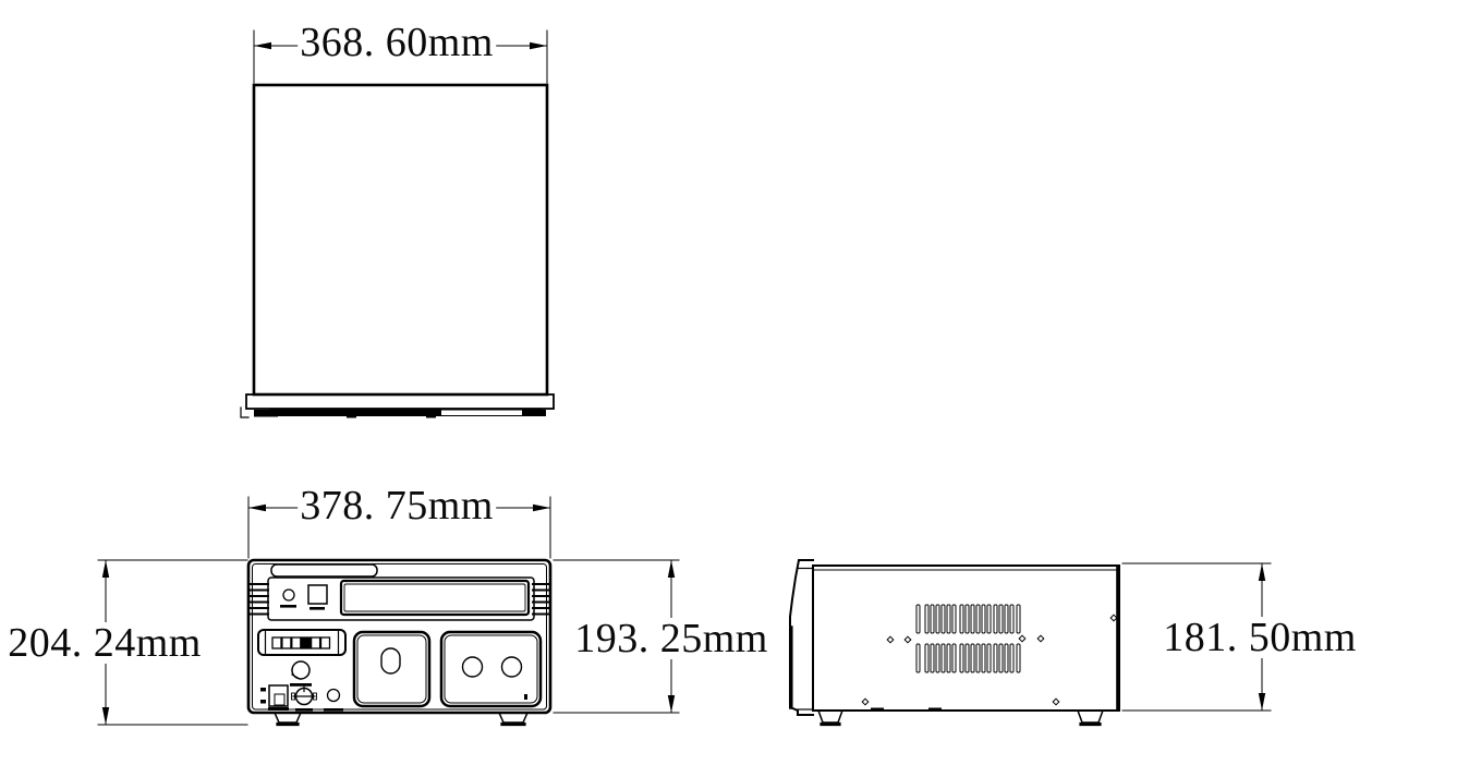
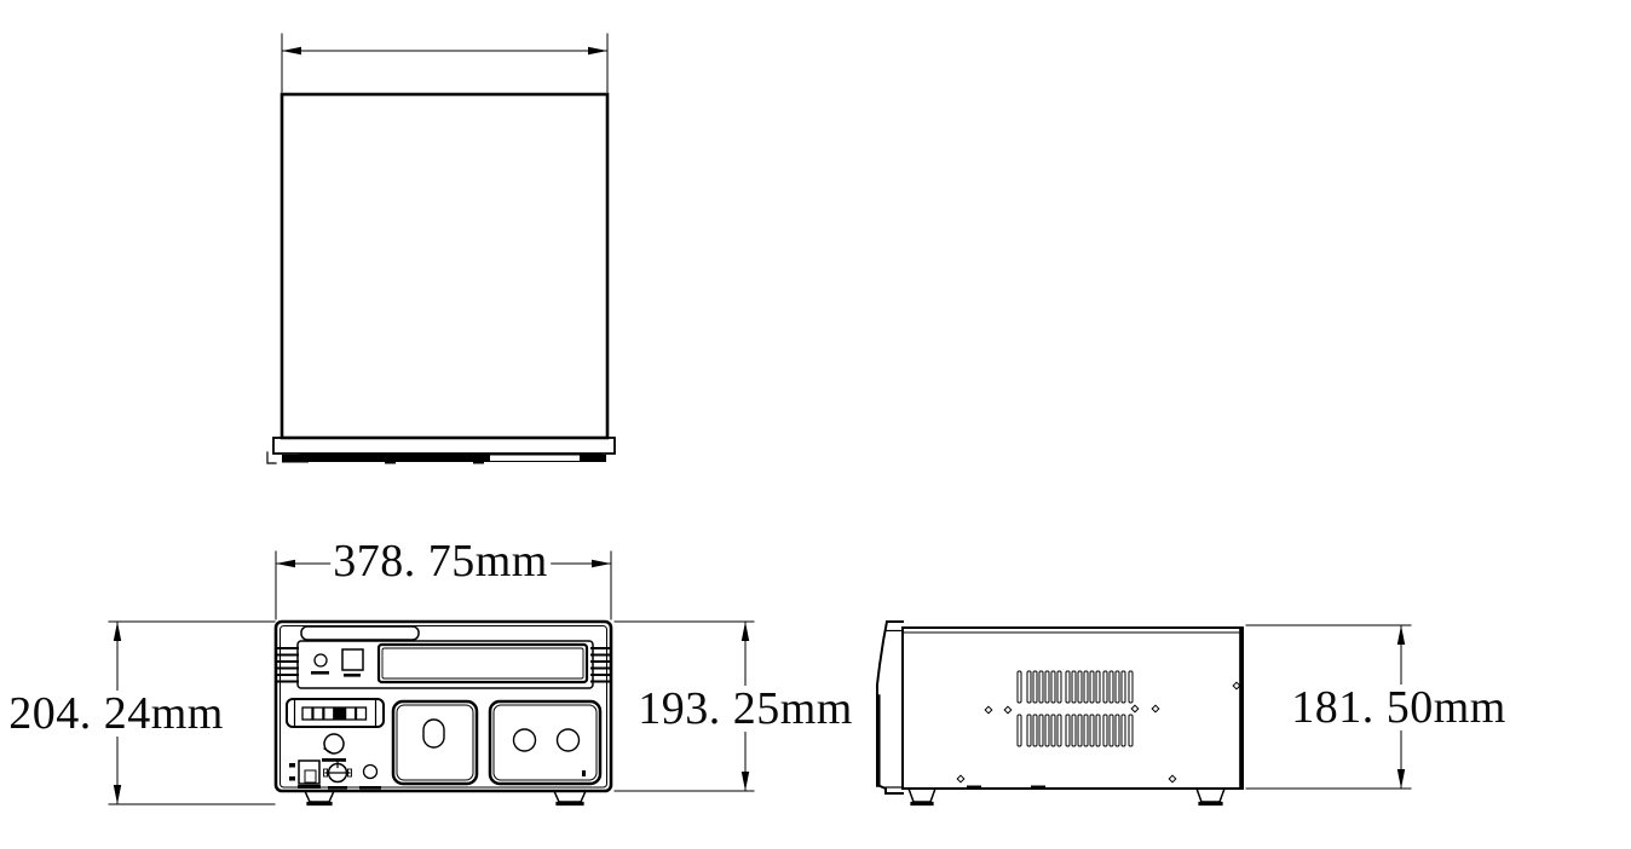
- 368. 60mm
  378. 75mm
  204. 24mm
  193. 25mm
  181. 50mm
